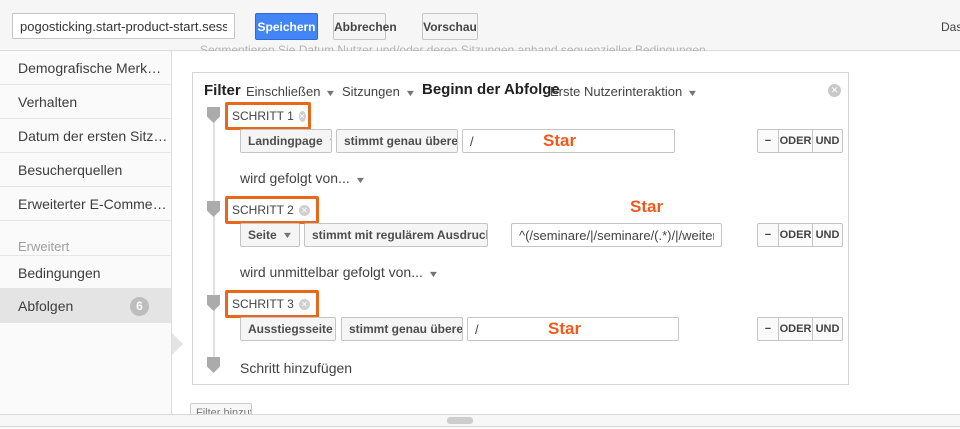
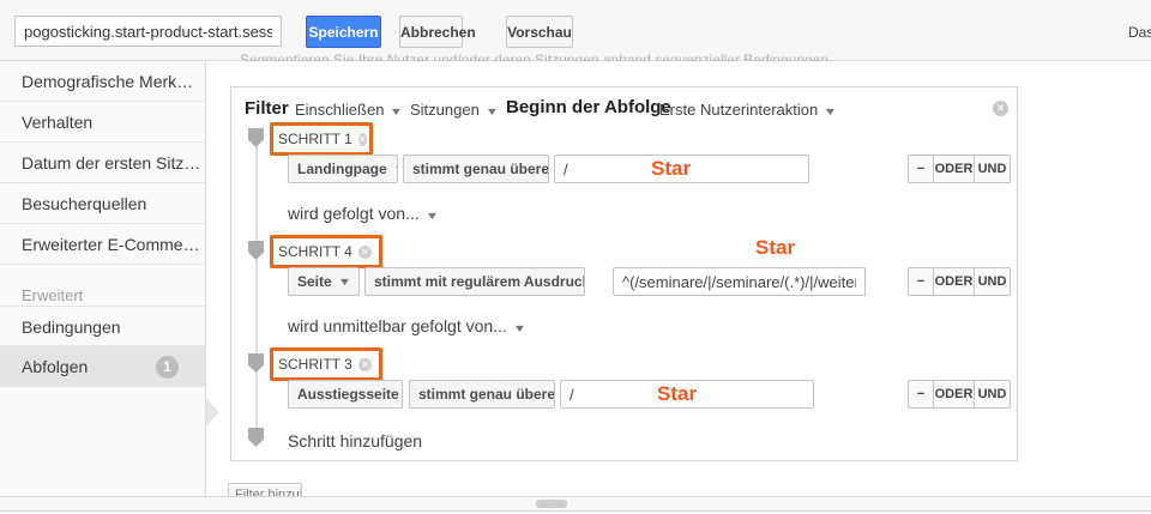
  pogosticking.start-product-start.sess
  Speichern
  Abbrechen
  Vorschau
  Das
- Segmentieren Sie Datum Nutzer und/oder deren Sitzungen anhand sequenzieller Bedingungen.
+ Segmentieren Sie Ihre Nutzer und/oder deren Sitzungen anhand sequenzieller Bedingungen.
  Demografische Merk…
  Verhalten
  Datum der ersten Sitz…
  Besucherquellen
  Erweiterter E-Comme…
  Erweitert
  Bedingungen
  Abfolgen
- 6
+ 1
  Filter
  Einschließen ▼
  Sitzungen ▼
  Beginn der Abfolge
  Erste Nutzerinteraktion ▼
  ✕
  SCHRITT 1
  ✕
  Landingpage
  stimmt genau übere
  /
  Star
  −
  ODER
  UND
  wird gefolgt von... ▼
- SCHRITT 2
+ SCHRITT 4
  ✕
  Star
  Seite
  ▼
  stimmt mit regulärem Ausdruc
  ^(/seminare/|/seminare/(.*)/|/weite
  −
  ODER
  UND
  wird unmittelbar gefolgt von... ▼
  SCHRITT 3
  ✕
  Ausstiegsseite
  stimmt genau übere
  /
  Star
  −
  ODER
  UND
  Schritt hinzufügen
  Filter hinzuf
